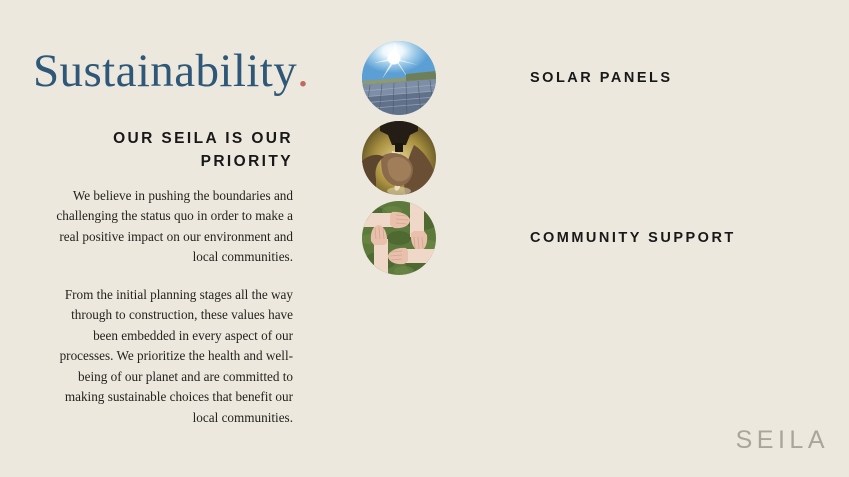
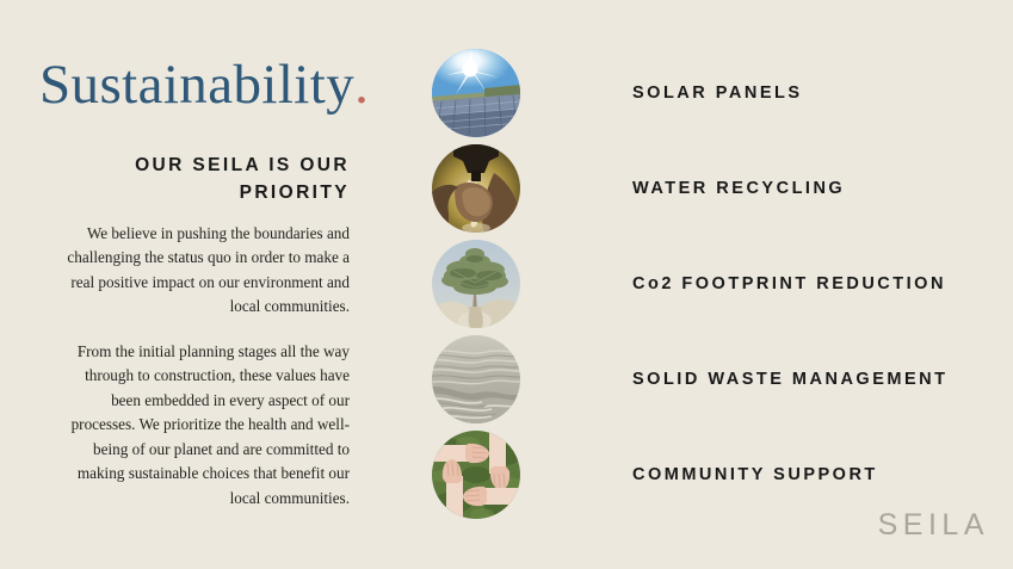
  Sustainability.
  OUR SEILA IS OUR PRIORITY
  We believe in pushing the boundaries and challenging the status quo in order to make a real positive impact on our environment and local communities.
  From the initial planning stages all the way through to construction, these values have been embedded in every aspect of our processes. We prioritize the health and well-being of our planet and are committed to making sustainable choices that benefit our local communities.
  SOLAR PANELS
+ WATER RECYCLING
+ Co2 FOOTPRINT REDUCTION
+ SOLID WASTE MANAGEMENT
  COMMUNITY SUPPORT
  SEILA
